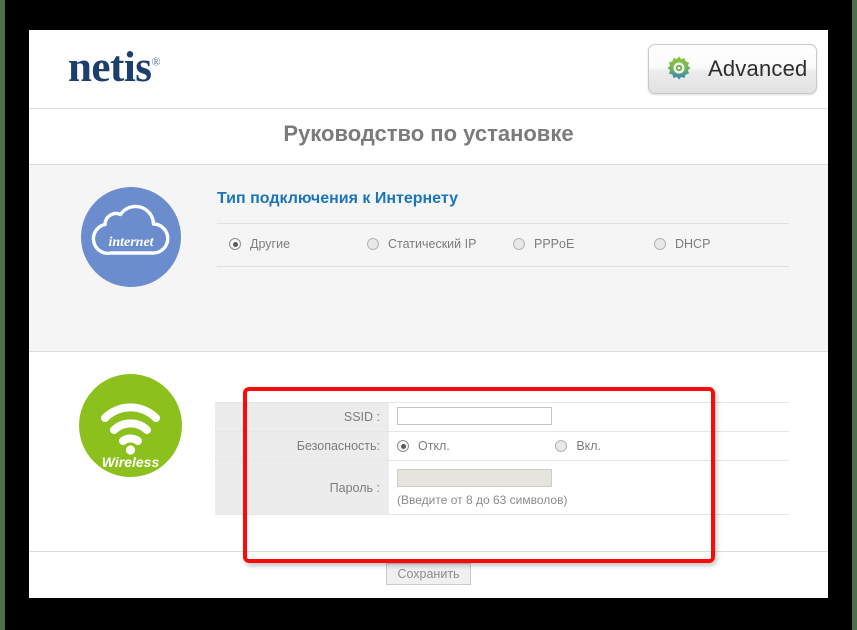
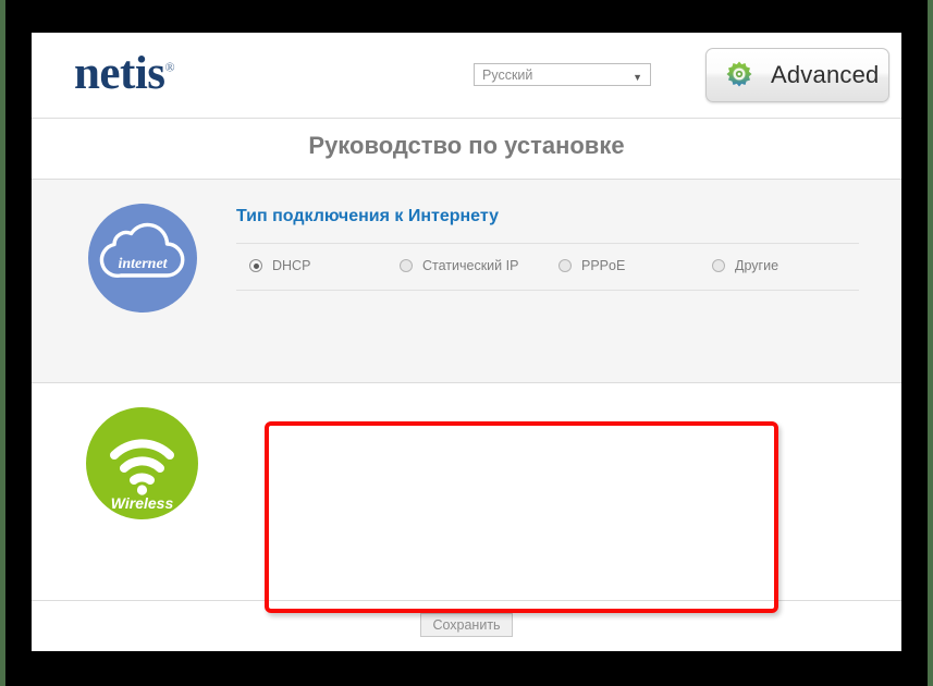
  netis®
+ Русский
+ ▼
  Advanced
  Руководство по установке
  internet
  Тип подключения к Интернету
- Другие
+ DHCP
  Статический IP
  PPPoE
- DHCP
+ Другие
  Wireless
- SSID :
- Безопасность:	Откл. Вкл.
- Пароль :	(Введите от 8 до 63 символов)
  Сохранить
